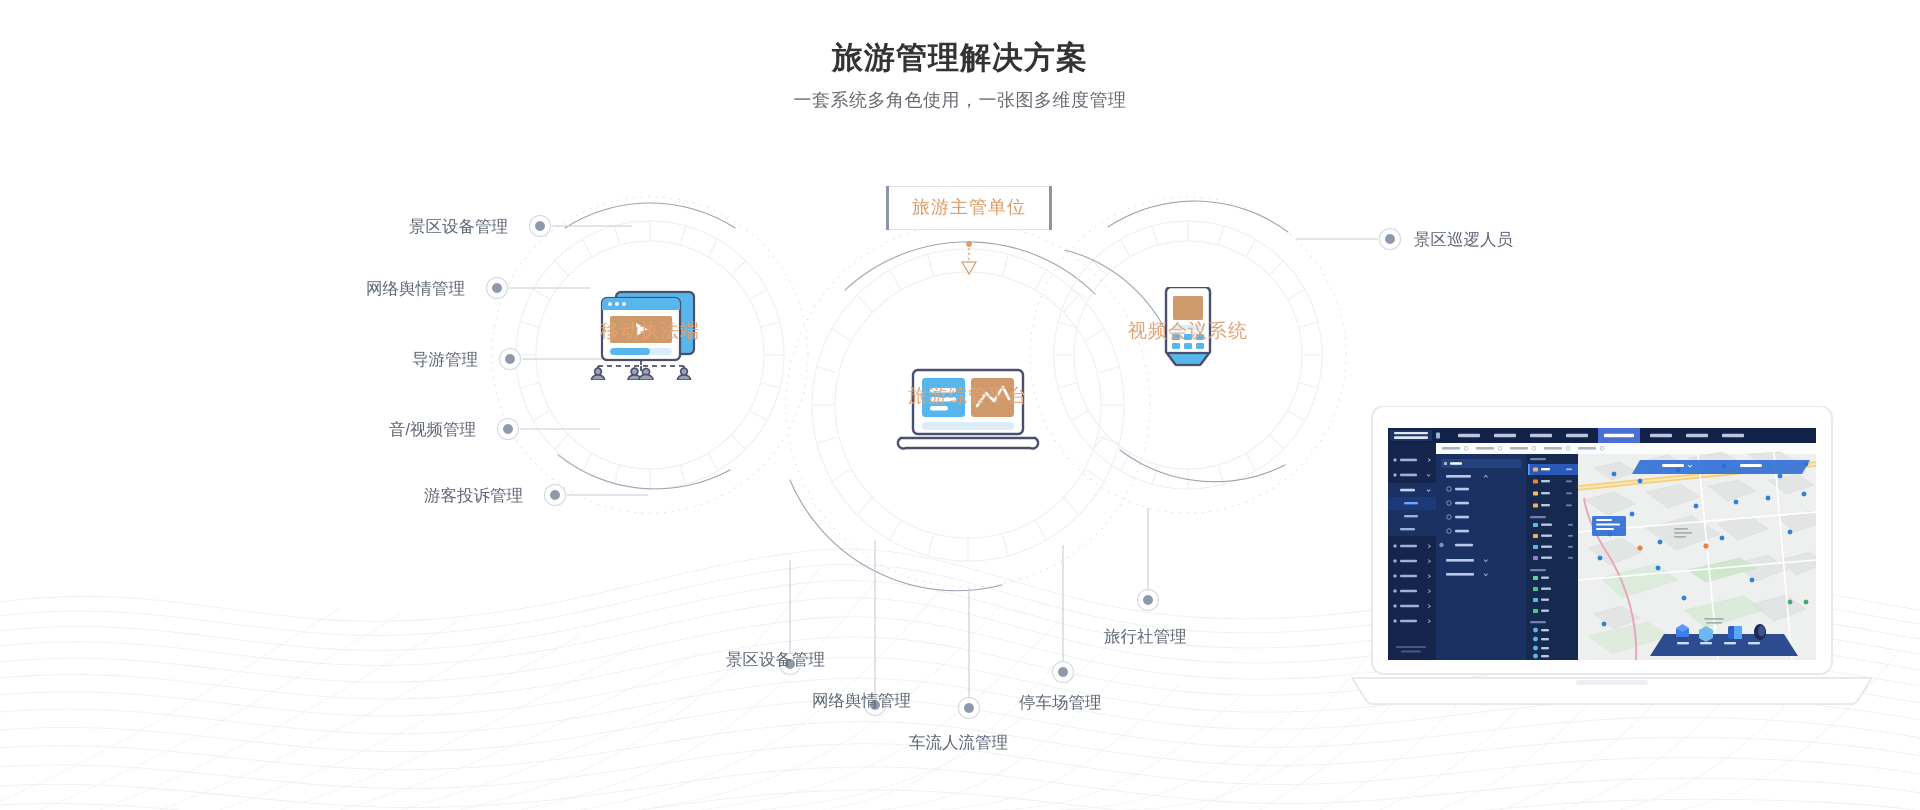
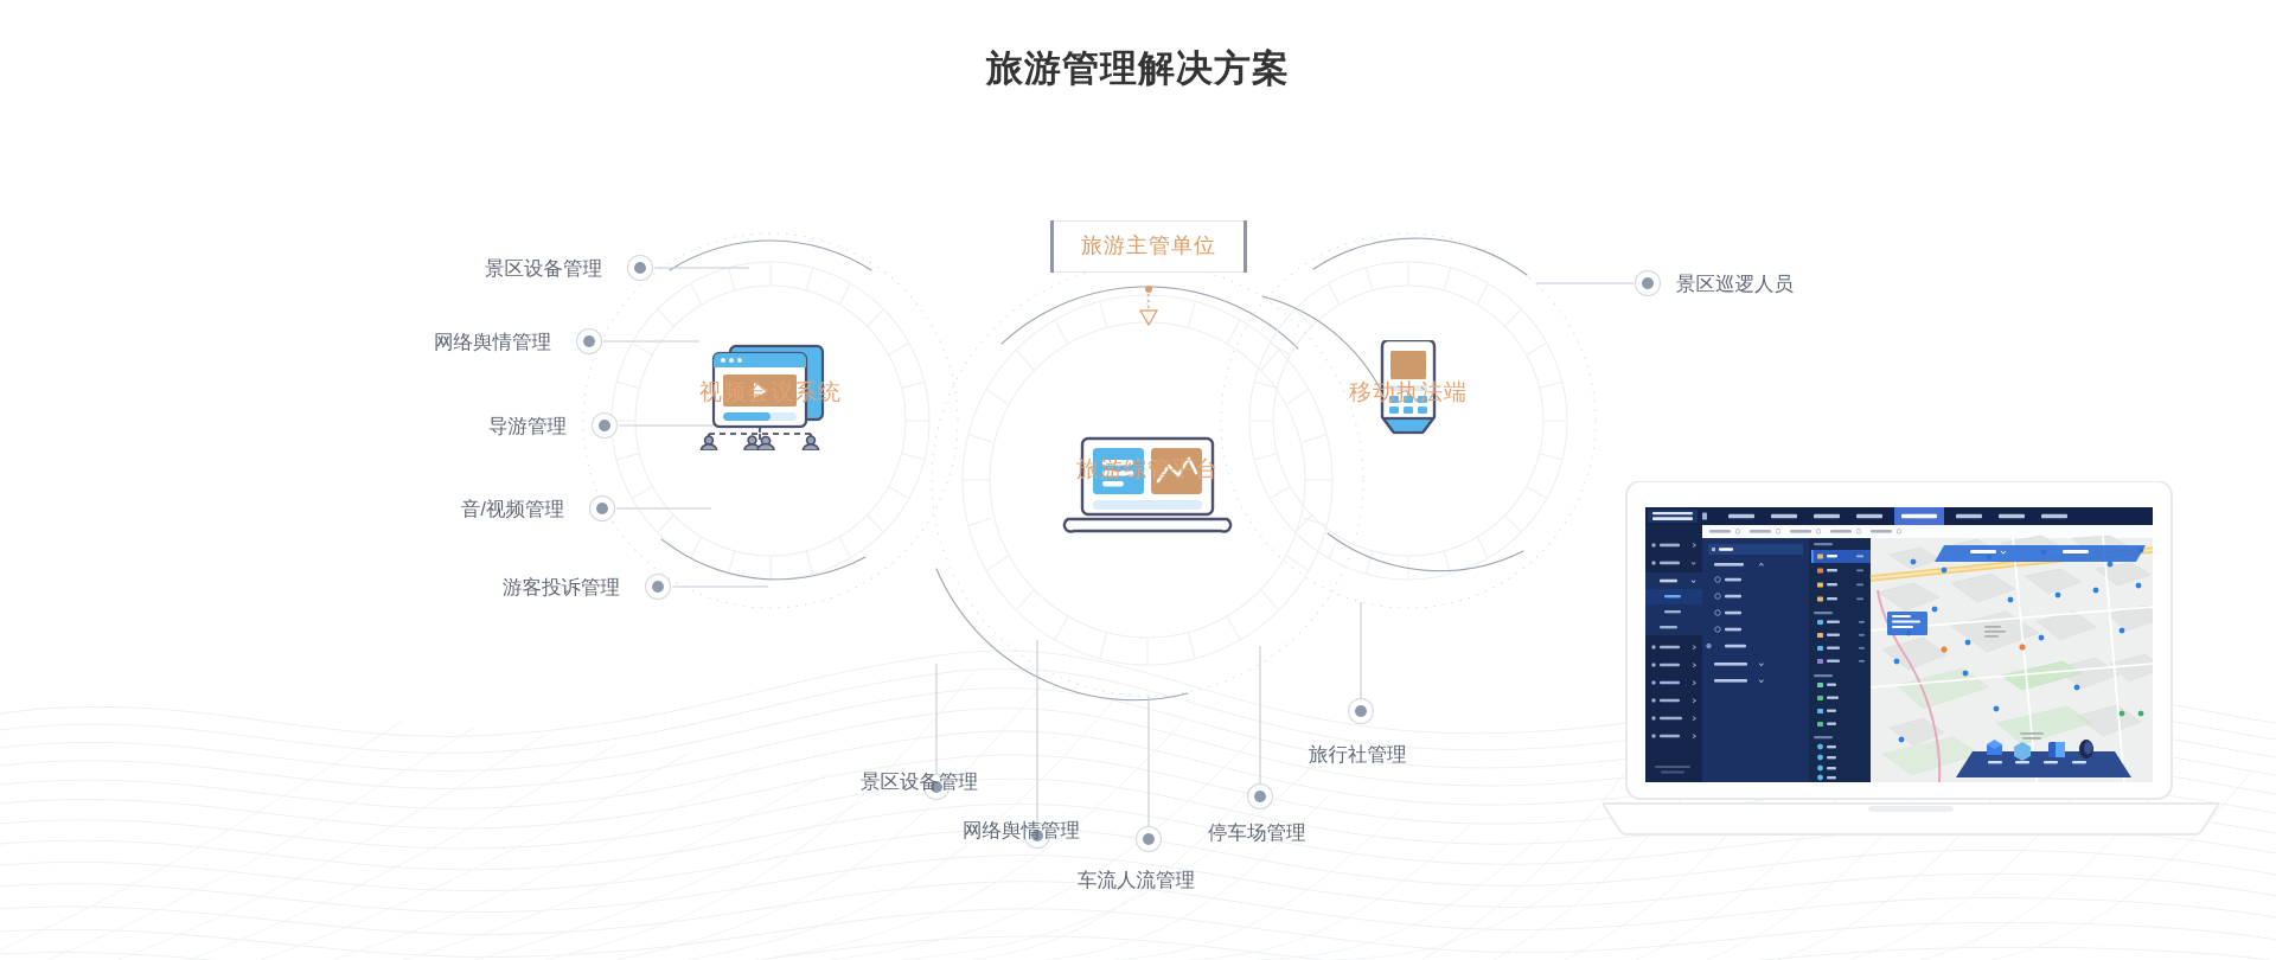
  旅游管理解决方案
- 一套系统多角色使用，一张图多维度管理
  旅游主管单位
  景区设备管理
  网络舆情管理
  导游管理
  音/视频管理
  游客投诉管理
  景区巡逻人员
  景区设备管理
  网络舆情管理
  车流人流管理
  停车场管理
  旅行社管理
- 移动执法端
+ 视频会议系统
  旅游综管平台
- 视频会议系统
+ 移动执法端
